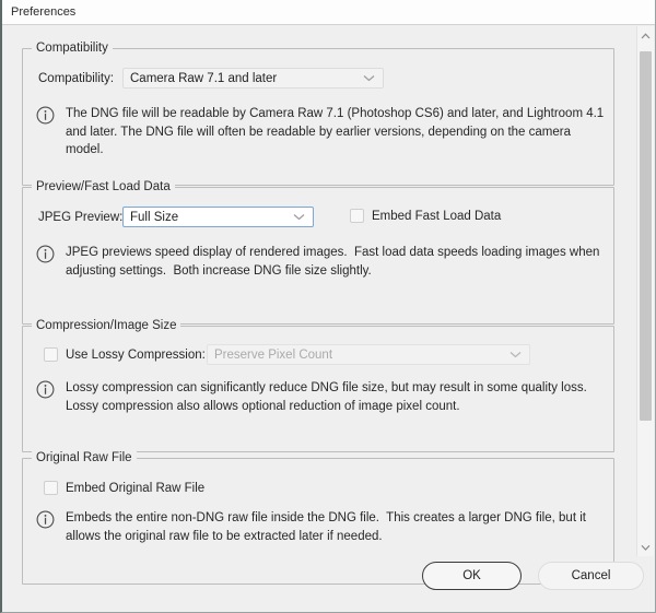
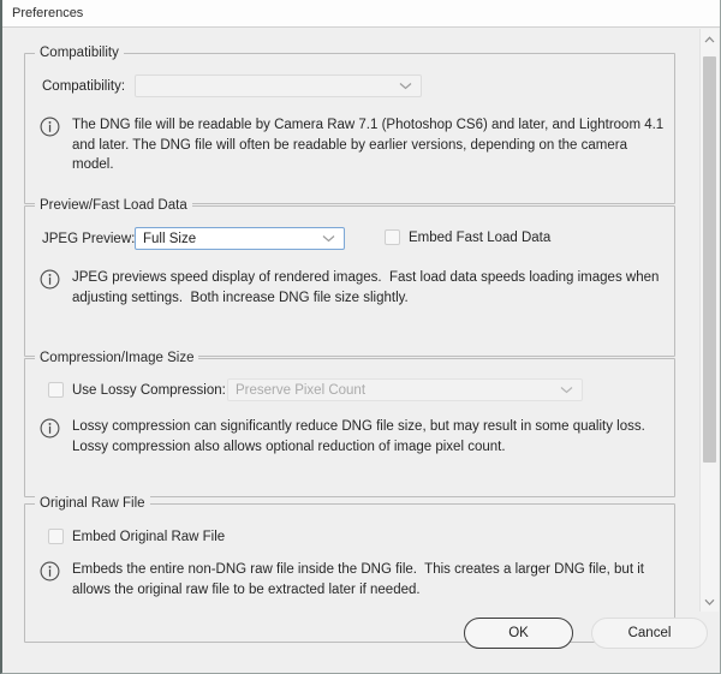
  Preferences
  Compatibility
  Compatibility:
- Camera Raw 7.1 and later
  The DNG file will be readable by Camera Raw 7.1 (Photoshop CS6) and later, and Lightroom 4.1
  and later. The DNG file will often be readable by earlier versions, depending on the camera
  model.
  Preview/Fast Load Data
  JPEG Preview:
  Full Size
  Embed Fast Load Data
  JPEG previews speed display of rendered images. Fast load data speeds loading images when
  adjusting settings. Both increase DNG file size slightly.
  Compression/Image Size
  Use Lossy Compression:
  Preserve Pixel Count
  Lossy compression can significantly reduce DNG file size, but may result in some quality loss.
  Lossy compression also allows optional reduction of image pixel count.
  Original Raw File
  Embed Original Raw File
  Embeds the entire non-DNG raw file inside the DNG file. This creates a larger DNG file, but it
  allows the original raw file to be extracted later if needed.
  OK
  Cancel
